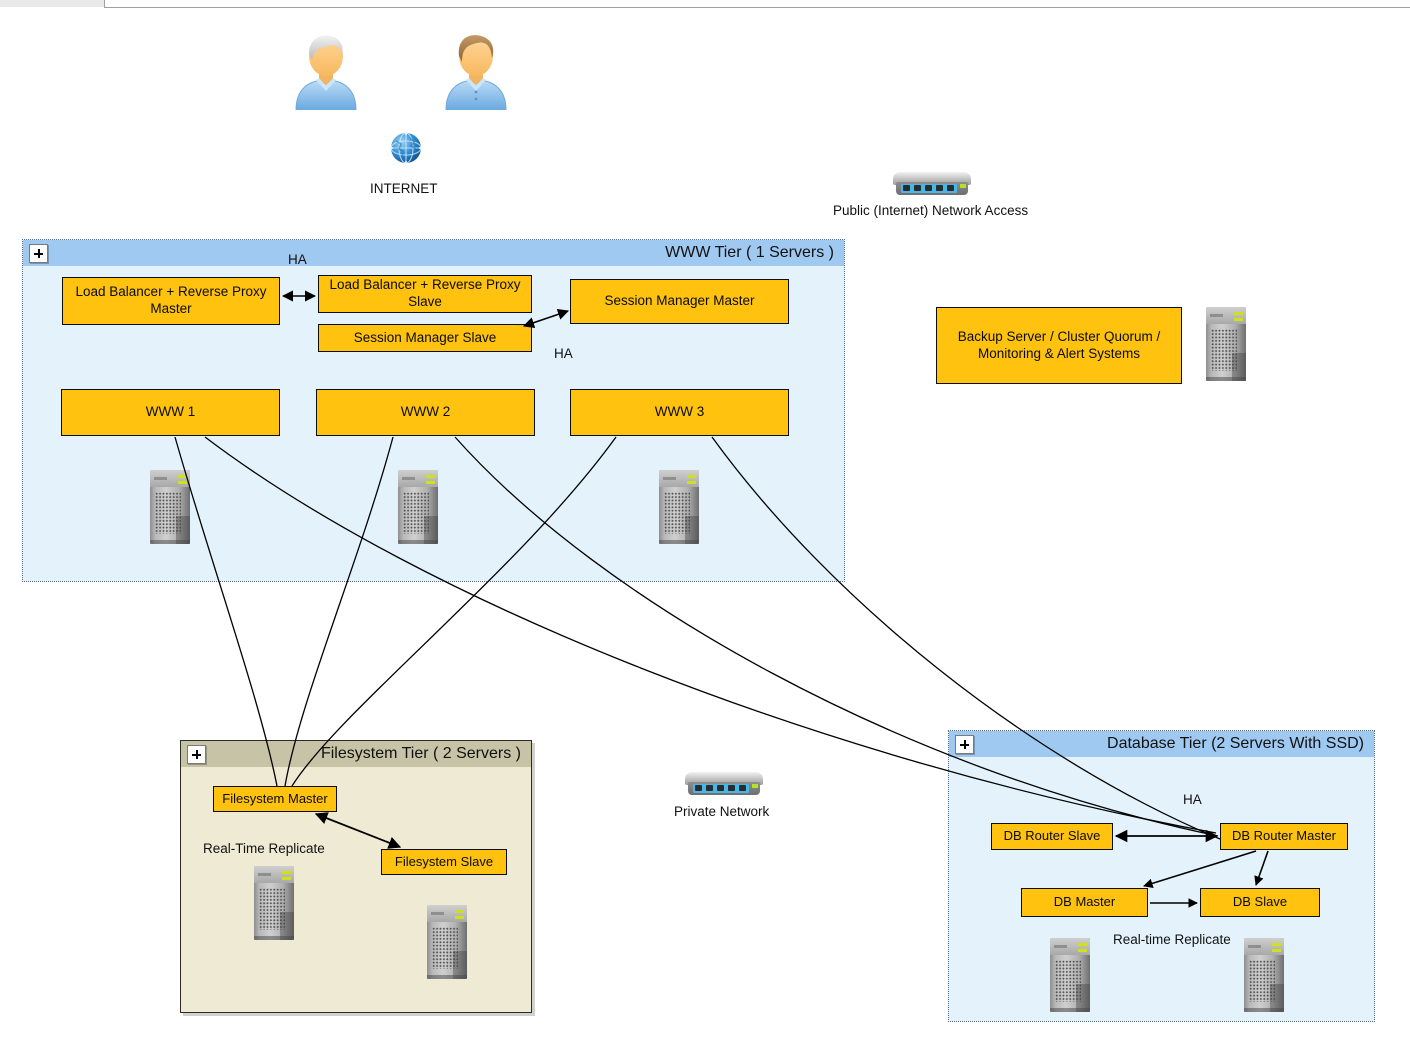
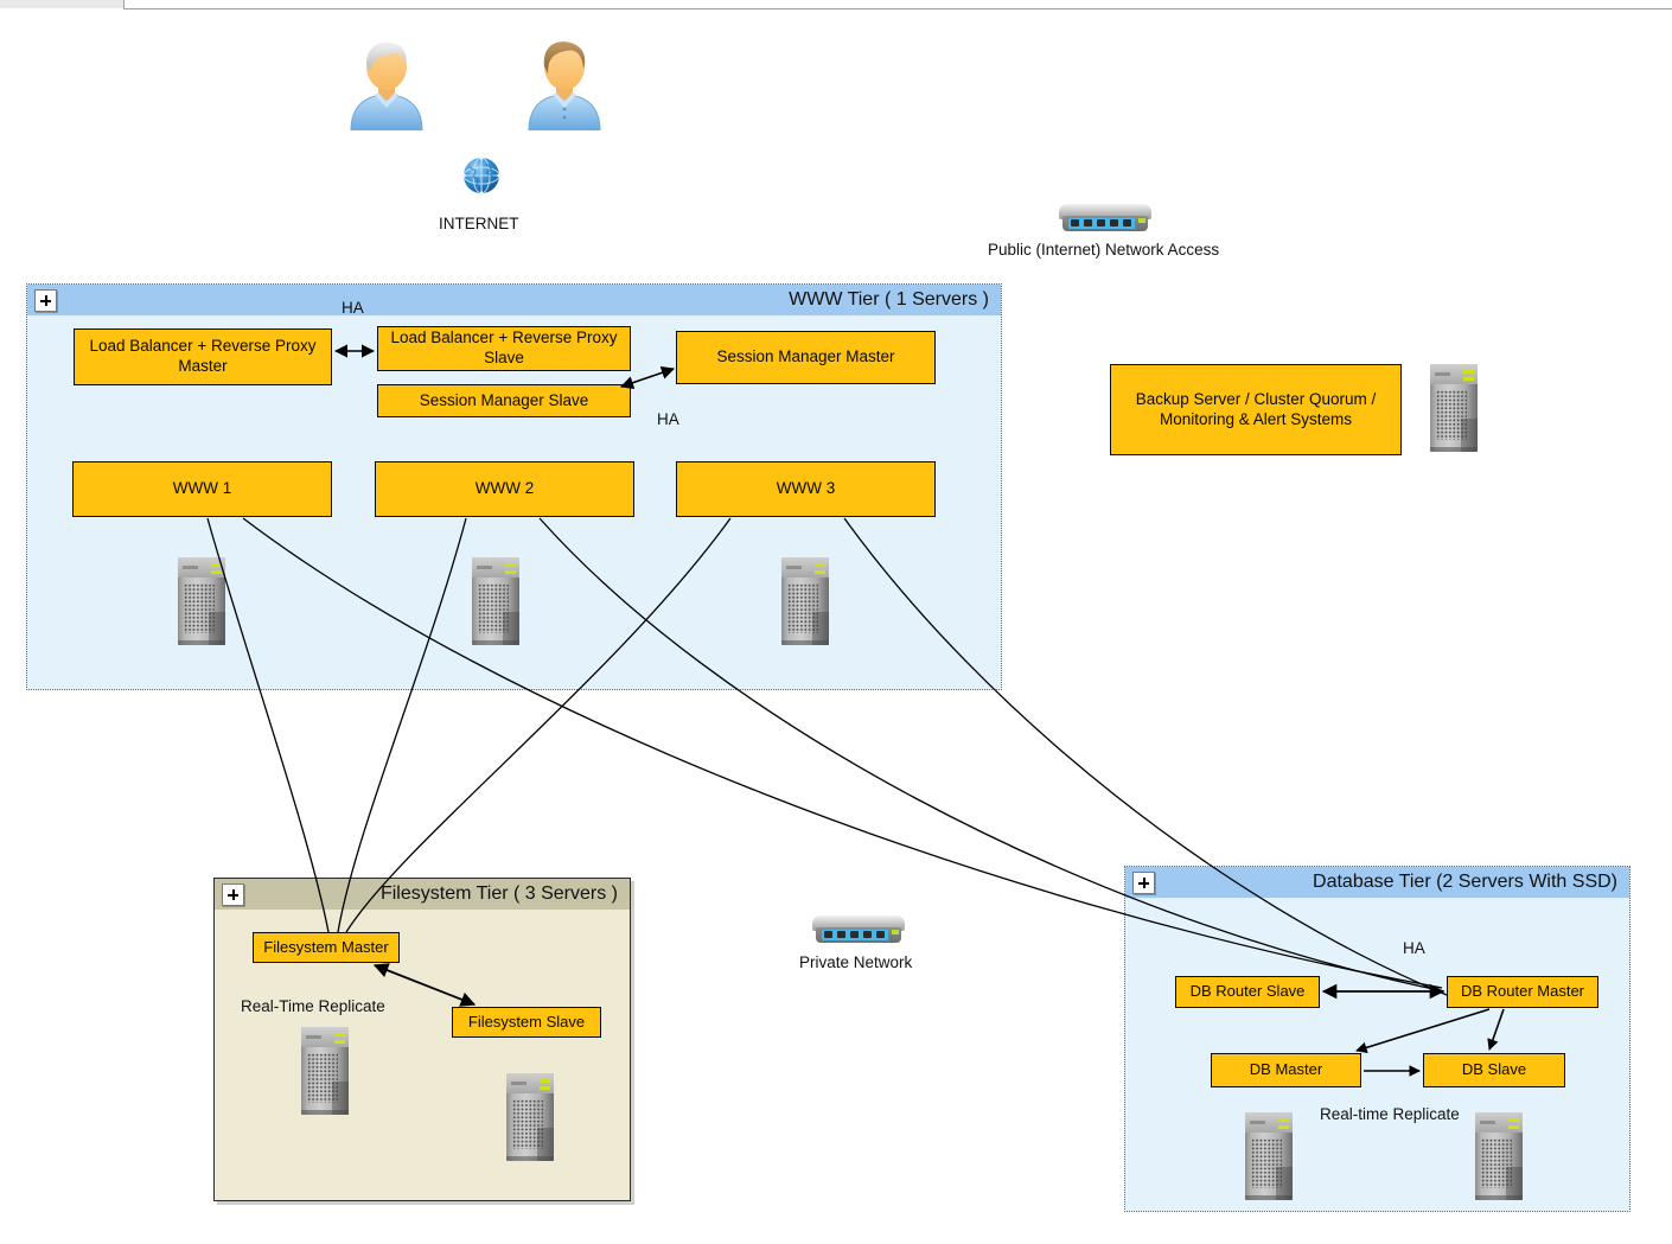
  INTERNET
  Public (Internet) Network Access
  WWW Tier ( 1 Servers )
  HA
  HA
  Load Balancer + Reverse Proxy Master
  Load Balancer + Reverse Proxy Slave
  Session Manager Master
  Session Manager Slave
  WWW 1
  WWW 2
  WWW 3
  Backup Server / Cluster Quorum / Monitoring & Alert Systems
  Private Network
- Filesystem Tier ( 2 Servers )
+ Filesystem Tier ( 3 Servers )
  Filesystem Master
  Filesystem Slave
  Real-Time Replicate
  Database Tier (2 Servers With SSD)
  HA
  DB Router Slave
  DB Router Master
  DB Master
  DB Slave
  Real-time Replicate
